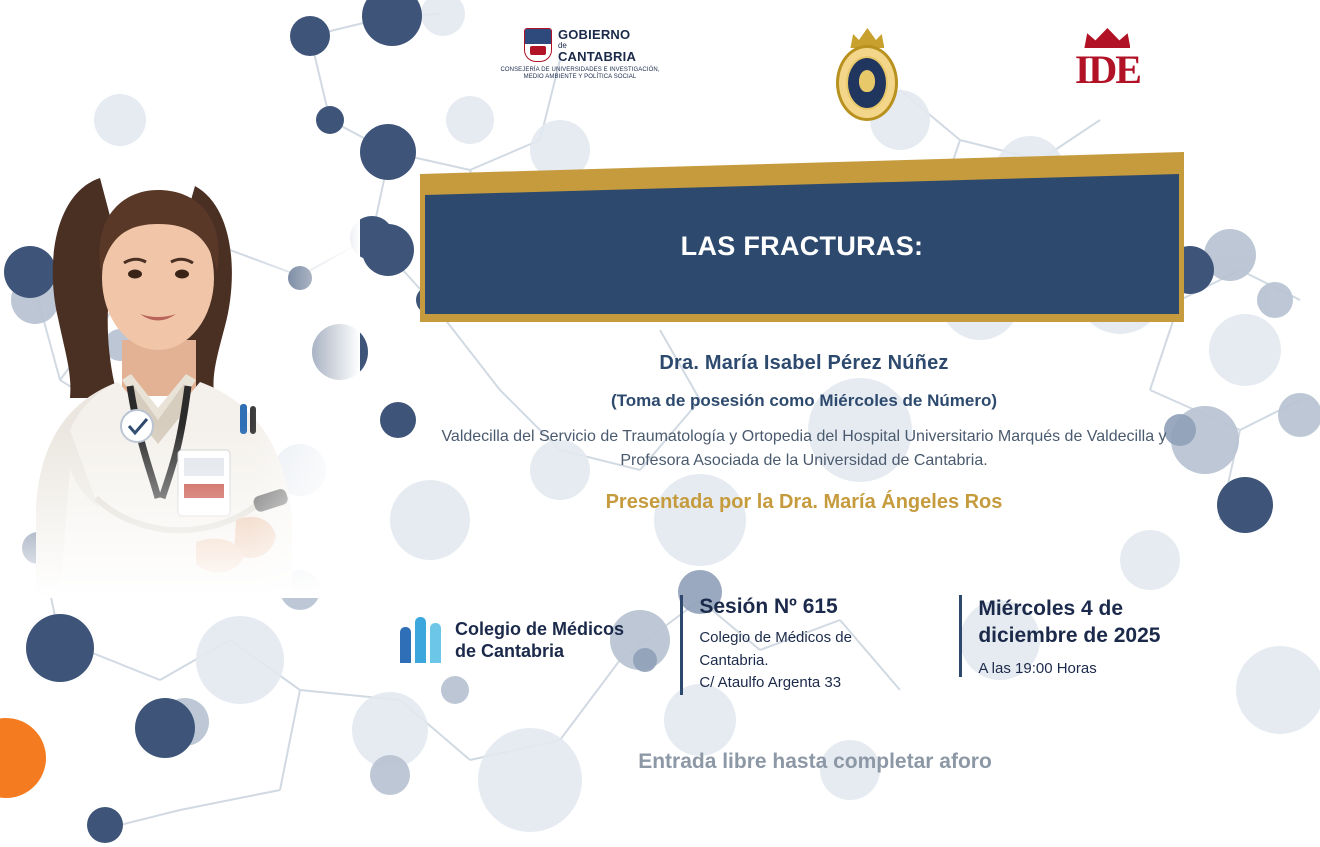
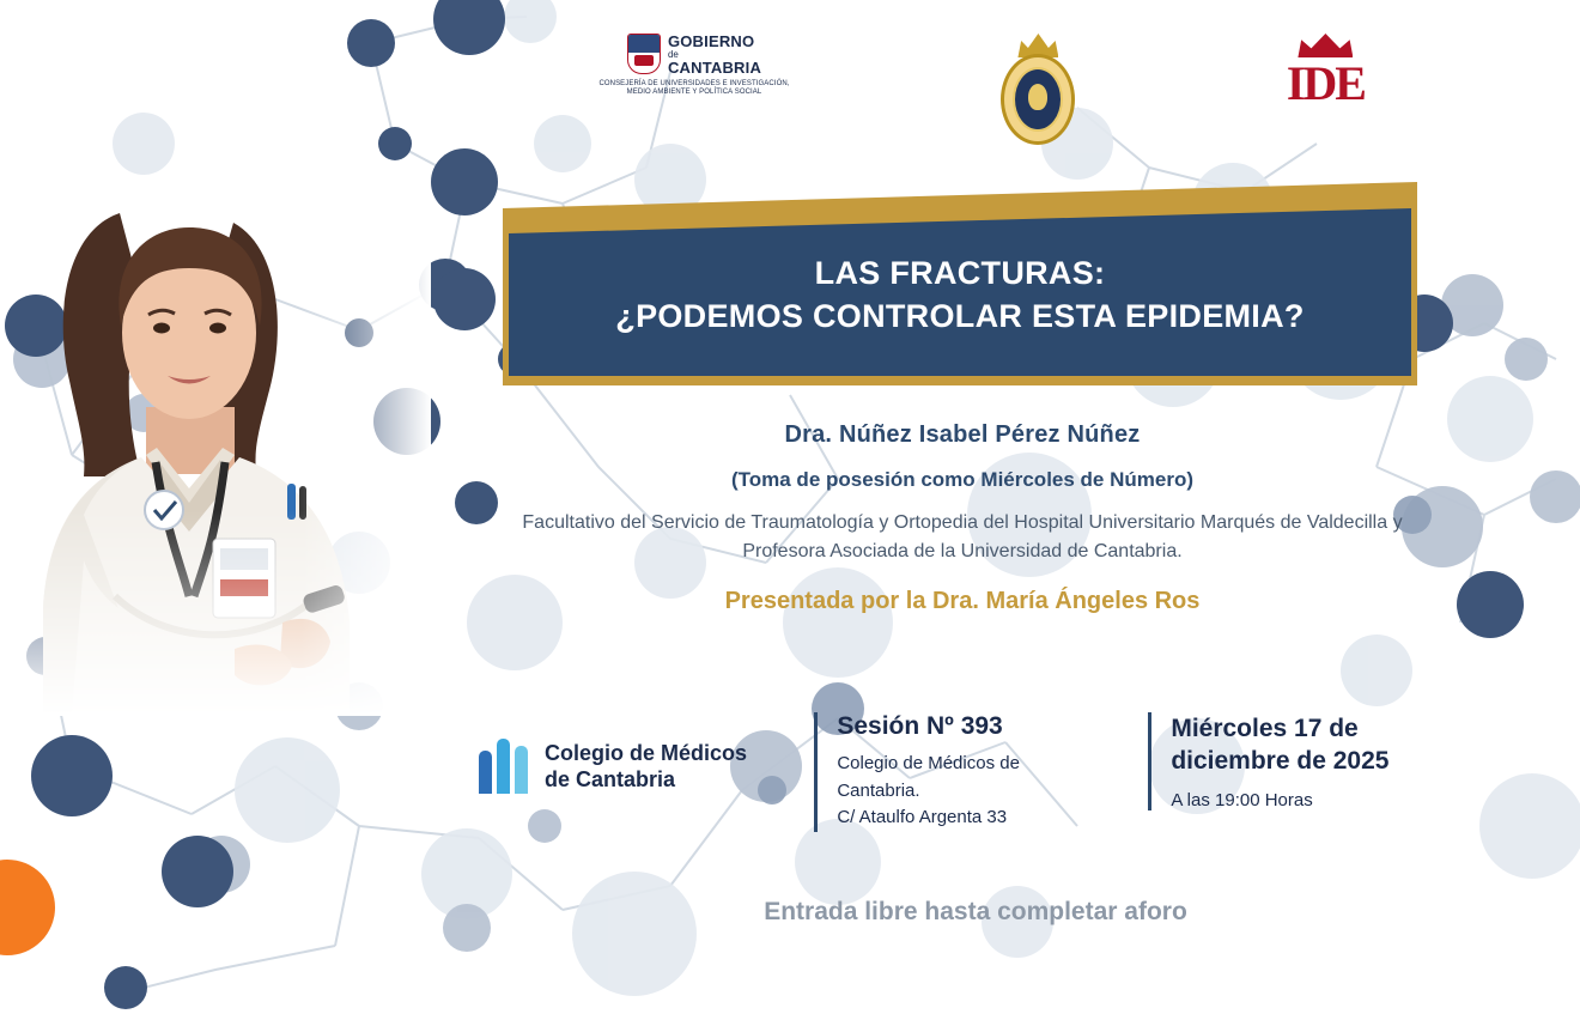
  GOBIERNO
  de
  CANTABRIA
  IDE
  LAS FRACTURAS:
+ ¿PODEMOS CONTROLAR ESTA EPIDEMIA?
- Dra. María Isabel Pérez Núñez
+ Dra. Núñez Isabel Pérez Núñez
  (Toma de posesión como Miércoles de Número)
- Valdecilla del Servicio de Traumatología y Ortopedia del Hospital Universitario Marqués de Valdecilla y Profesora Asociada de la Universidad de Cantabria.
+ Facultativo del Servicio de Traumatología y Ortopedia del Hospital Universitario Marqués de Valdecilla y Profesora Asociada de la Universidad de Cantabria.
  Presentada por la Dra. María Ángeles Ros
  Colegio de Médicos
  de Cantabria
- Sesión Nº 615
+ Sesión Nº 393
  Colegio de Médicos de
  Cantabria.
  C/ Ataulfo Argenta 33
- Miércoles 4 de
+ Miércoles 17 de
  diciembre de 2025
  A las 19:00 Horas
  Entrada libre hasta completar aforo
